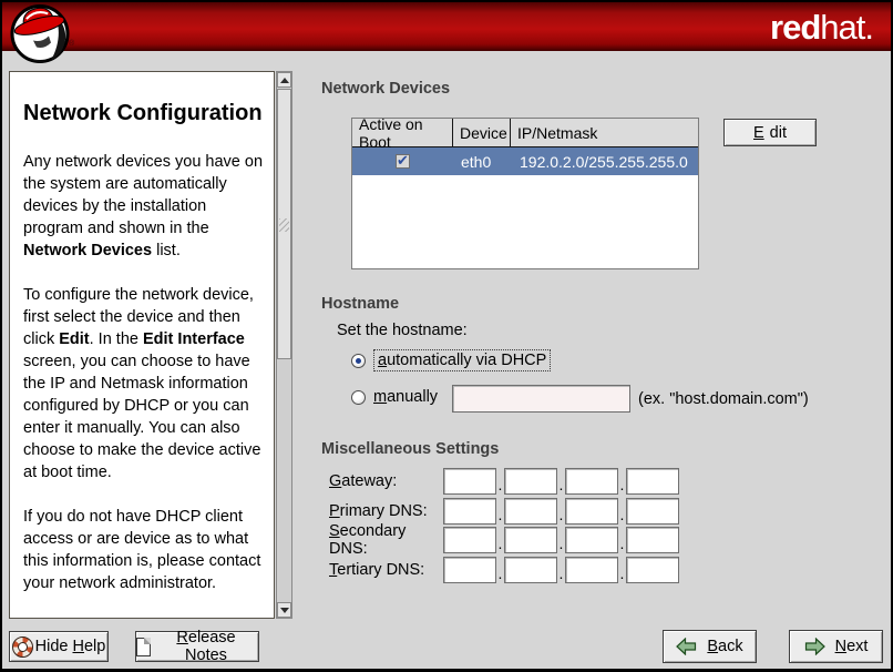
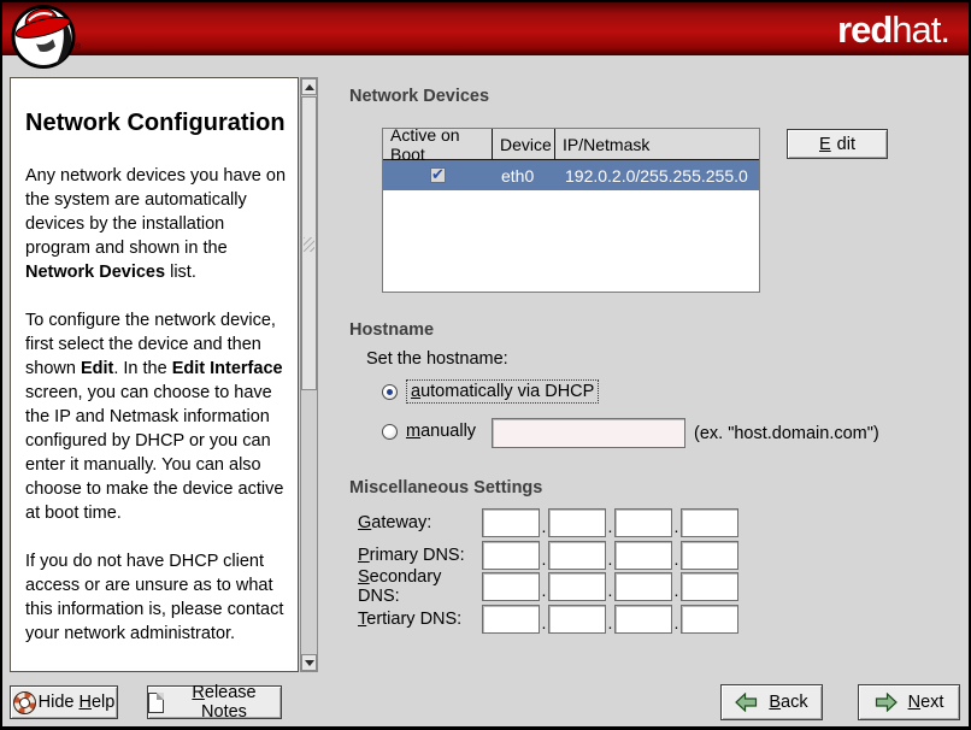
  redhat.
  Network Configuration
  Any network devices you have on the system are automatically devices by the installation program and shown in the Network Devices list.
- To configure the network device, first select the device and then click Edit. In the Edit Interface screen, you can choose to have the IP and Netmask information configured by DHCP or you can enter it manually. You can also choose to make the device active at boot time.
+ To configure the network device, first select the device and then shown Edit. In the Edit Interface screen, you can choose to have the IP and Netmask information configured by DHCP or you can enter it manually. You can also choose to make the device active at boot time.
- If you do not have DHCP client access or are device as to what this information is, please contact your network administrator.
+ If you do not have DHCP client access or are unsure as to what this information is, please contact your network administrator.
  Network Devices
  Active on Boot
  Device
  IP/Netmask
  eth0
  192.0.2.0/255.255.255.0
  E
  dit
  Hostname
  Set the hostname:
  automatically via DHCP
  manually
  (ex. "host.domain.com")
  Miscellaneous Settings
  Gateway:
  .
  .
  .
  Primary DNS:
  .
  .
  .
  Secondary DNS:
  .
  .
  .
  Tertiary DNS:
  .
  .
  .
  Hide Help
  Release Notes
  Back
  Next
